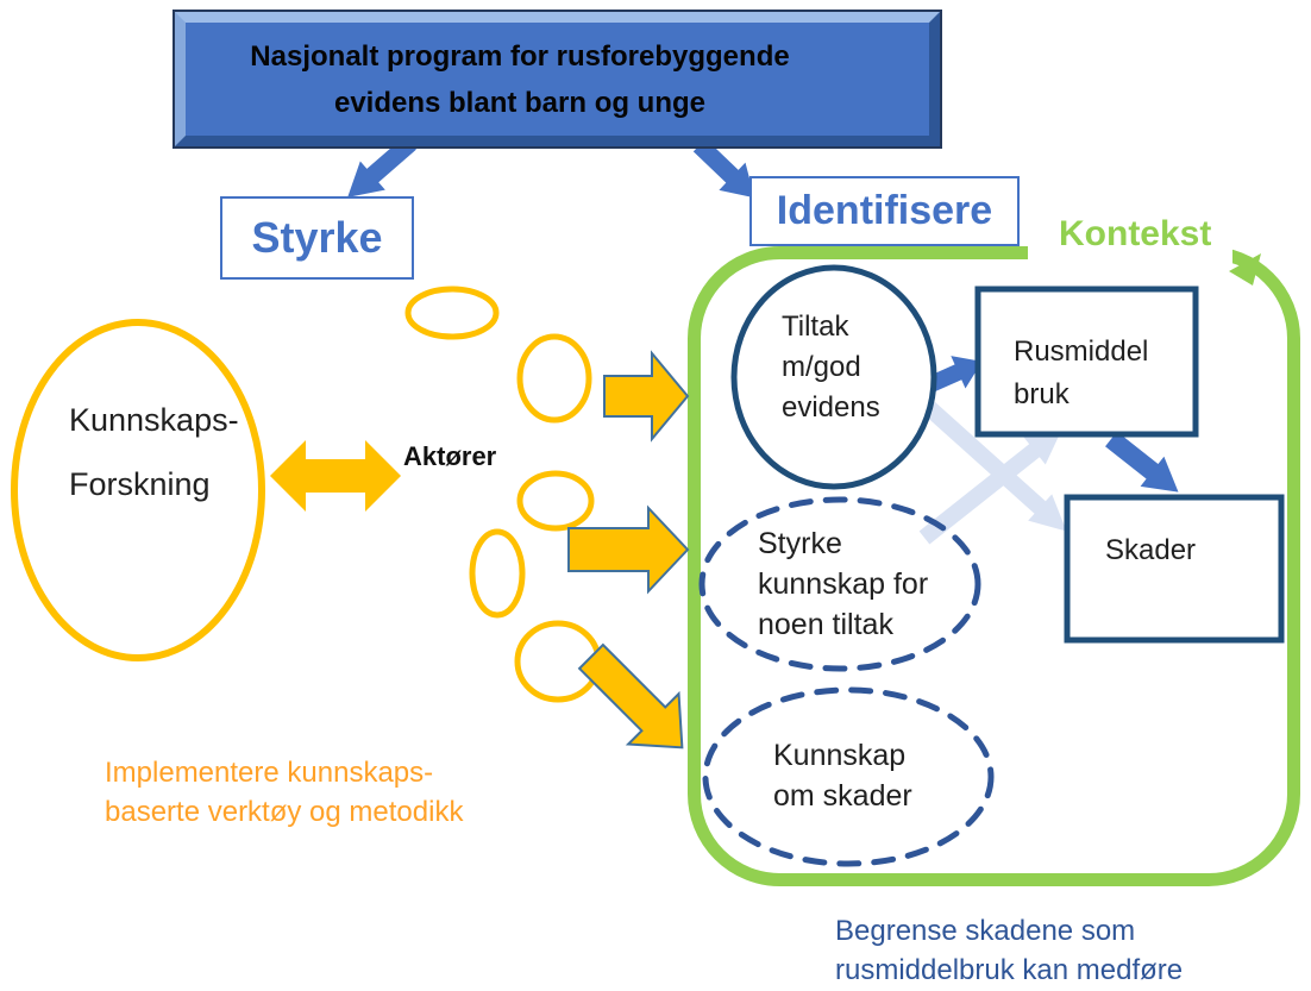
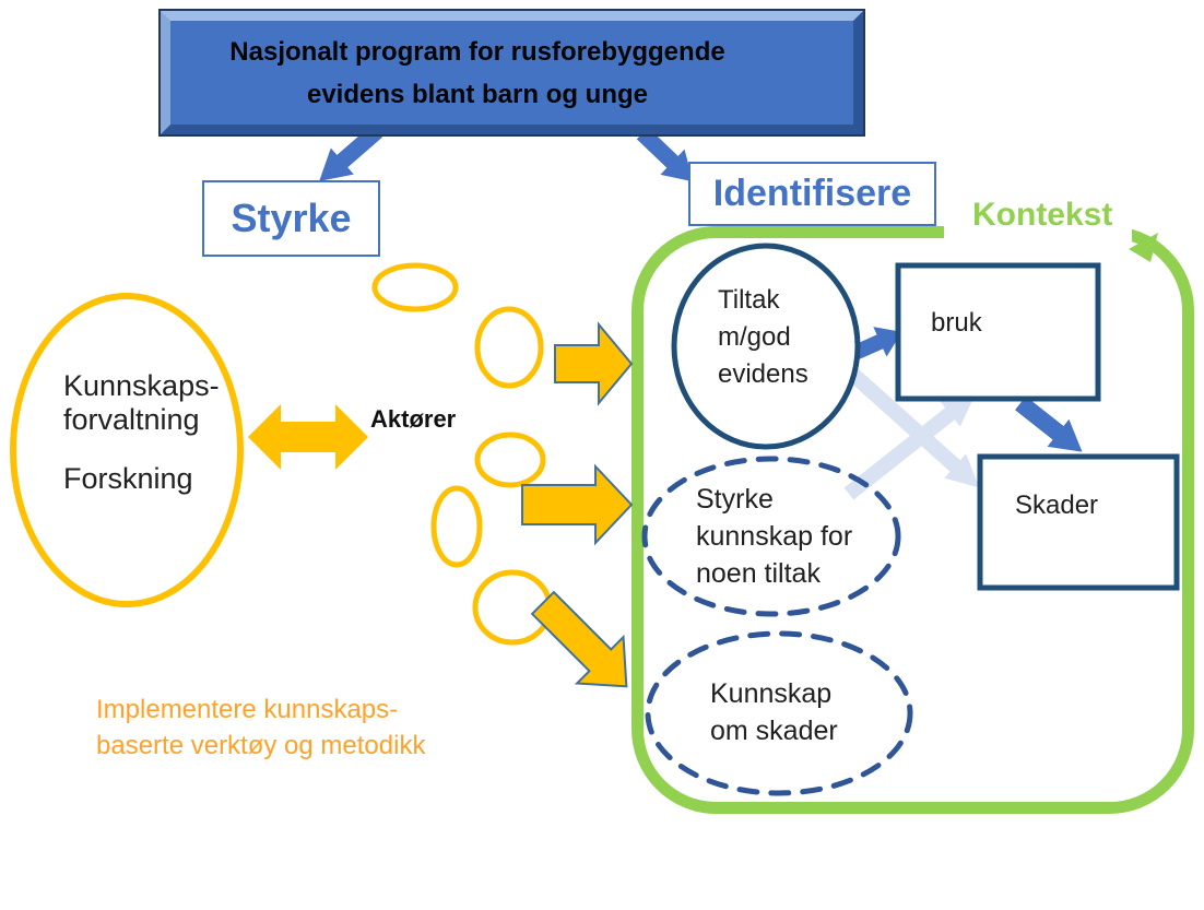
  Nasjonalt program for rusforebyggende
  evidens blant barn og unge
  Styrke
  Identifisere
  Kontekst
  Kunnskaps-
+ forvaltning
  Forskning
  Aktører
  Tiltak
  m/god
  evidens
- Rusmiddel
  bruk
  Skader
  Styrke
  kunnskap for
  noen tiltak
  Kunnskap
  om skader
  Implementere kunnskaps-
  baserte verktøy og metodikk
- Begrense skadene som
- rusmiddelbruk kan medføre
